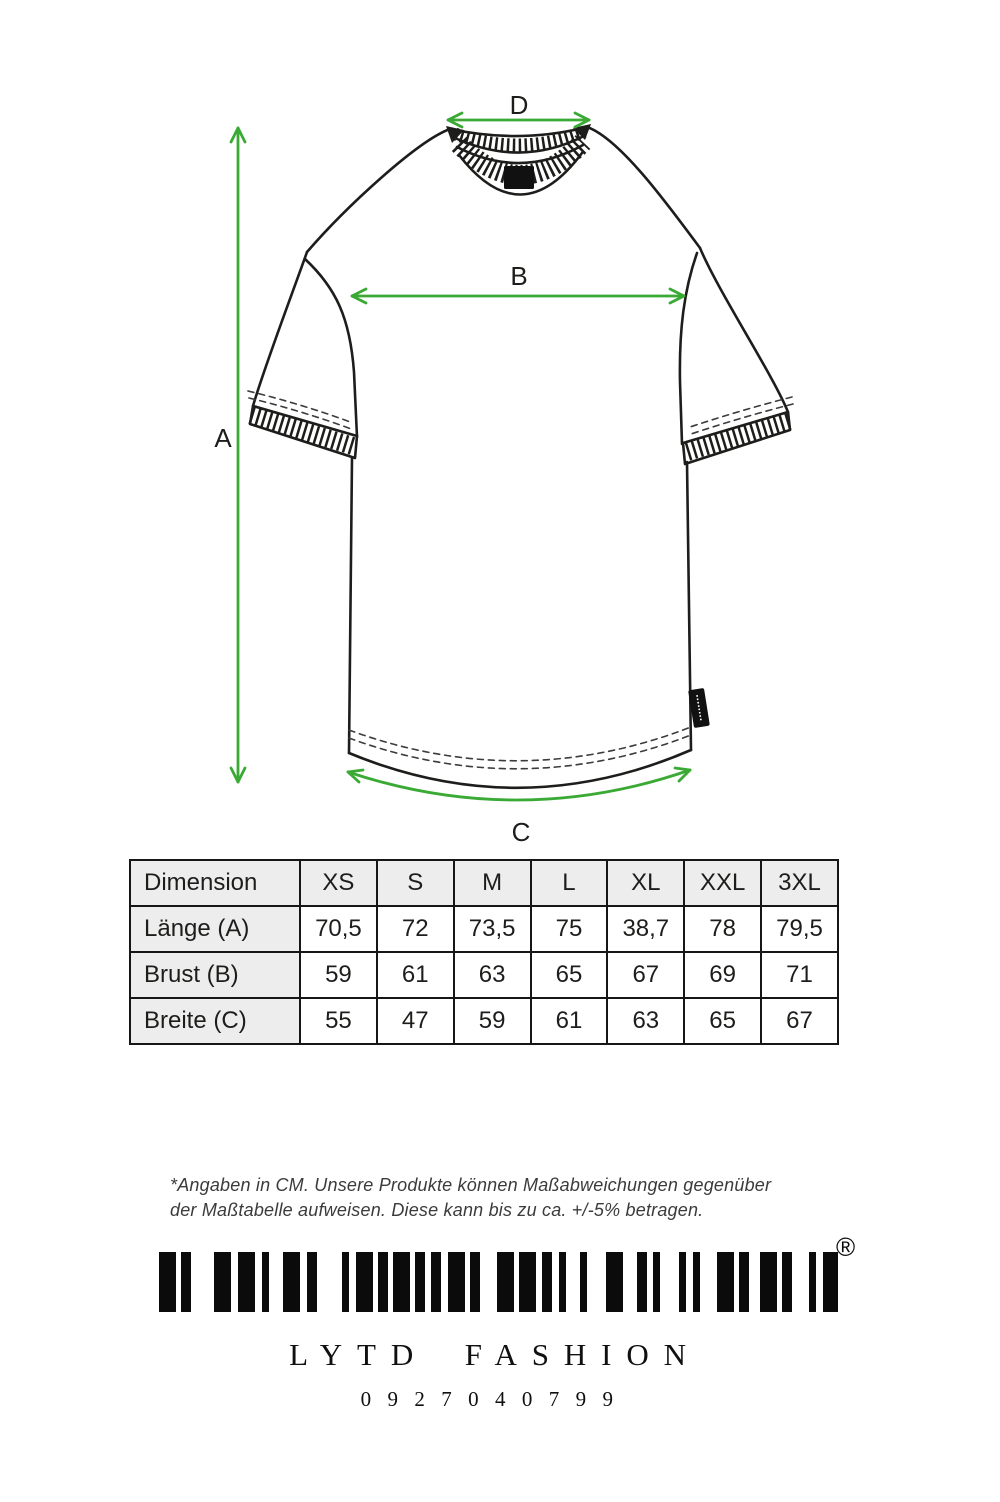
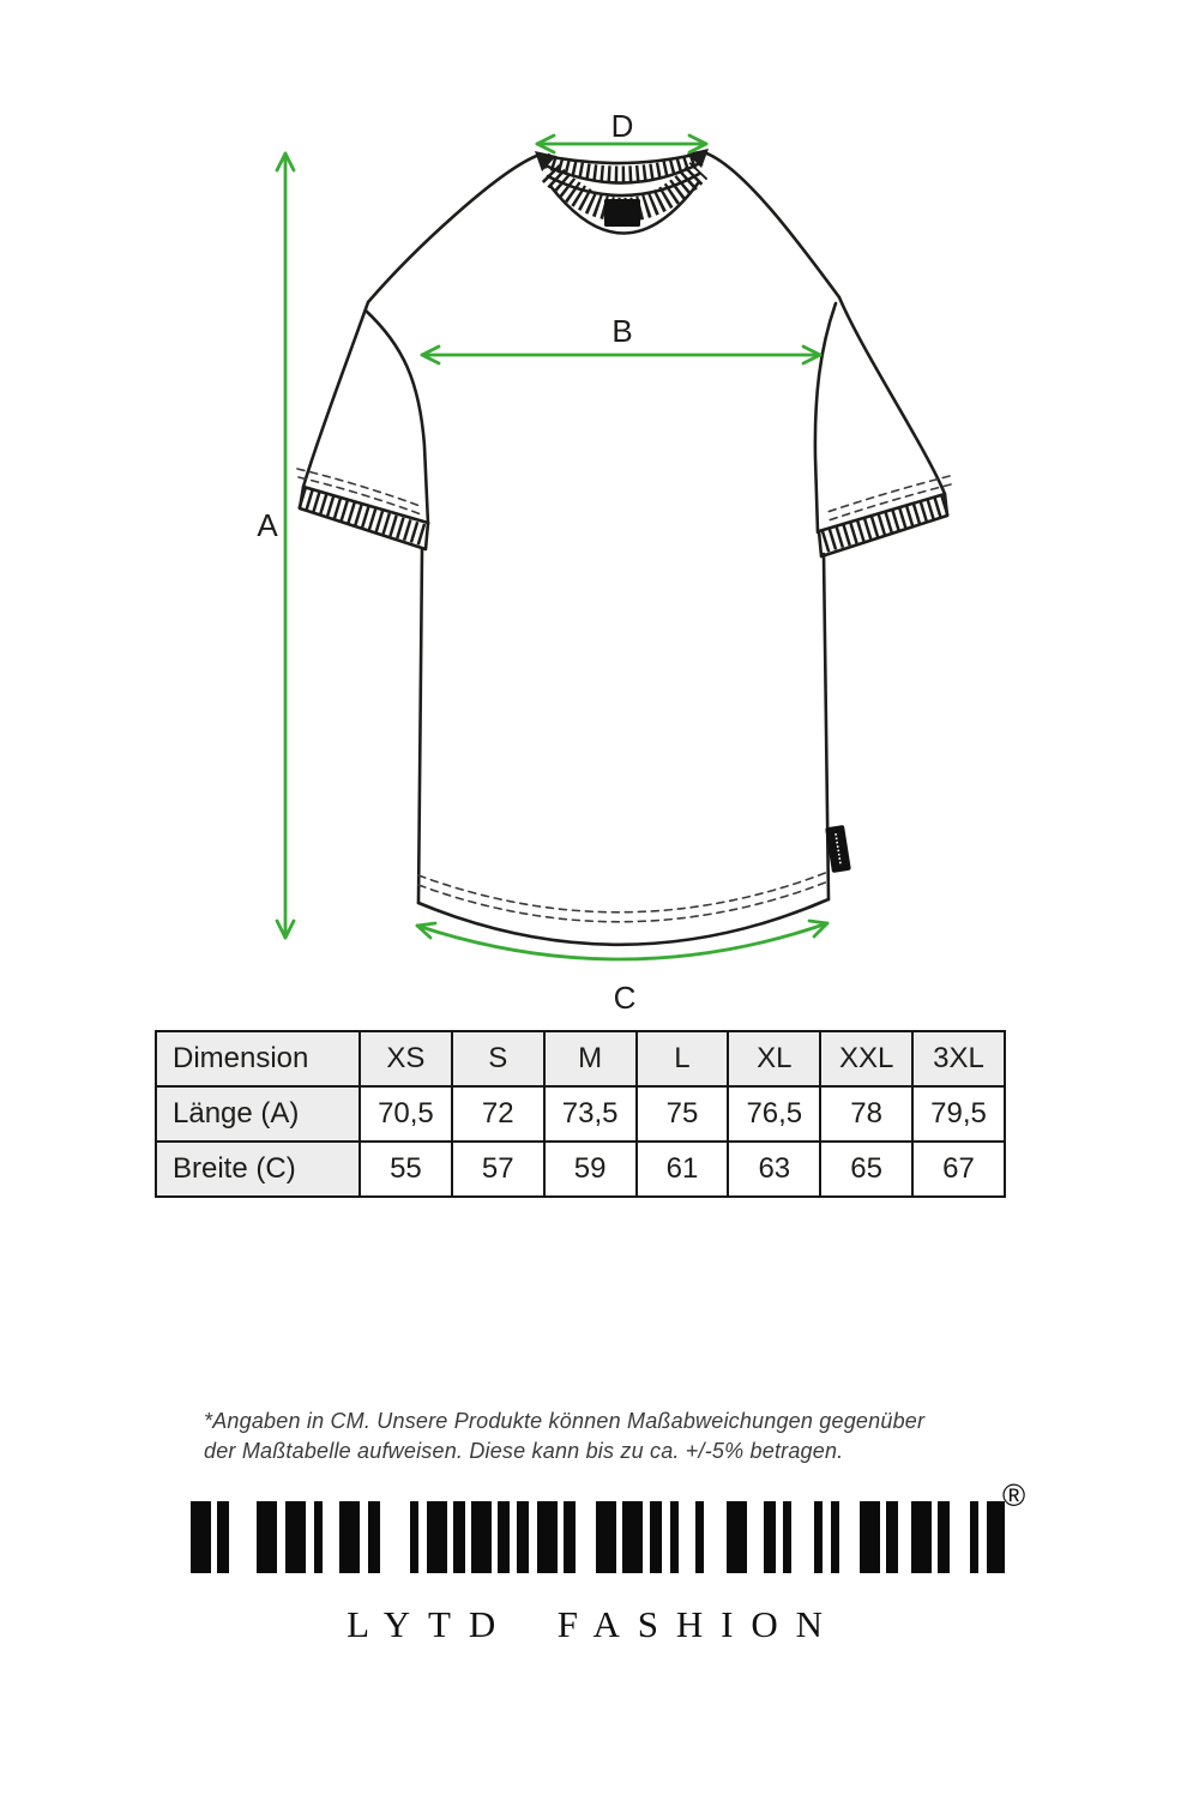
  A
  B
  C
  D
  Dimension	XS	S	M	L	XL	XXL	3XL
- Länge (A)	70,5	72	73,5	75	38,7	78	79,5
+ Länge (A)	70,5	72	73,5	75	76,5	78	79,5
- Brust (B)	59	61	63	65	67	69	71
- Breite (C)	55	47	59	61	63	65	67
+ Breite (C)	55	57	59	61	63	65	67
  *Angaben in CM. Unsere Produkte können Maßabweichungen gegenüber
  der Maßtabelle aufweisen. Diese kann bis zu ca. +/-5% betragen.
  ®
  LYTD FASHION
- 0927040799
